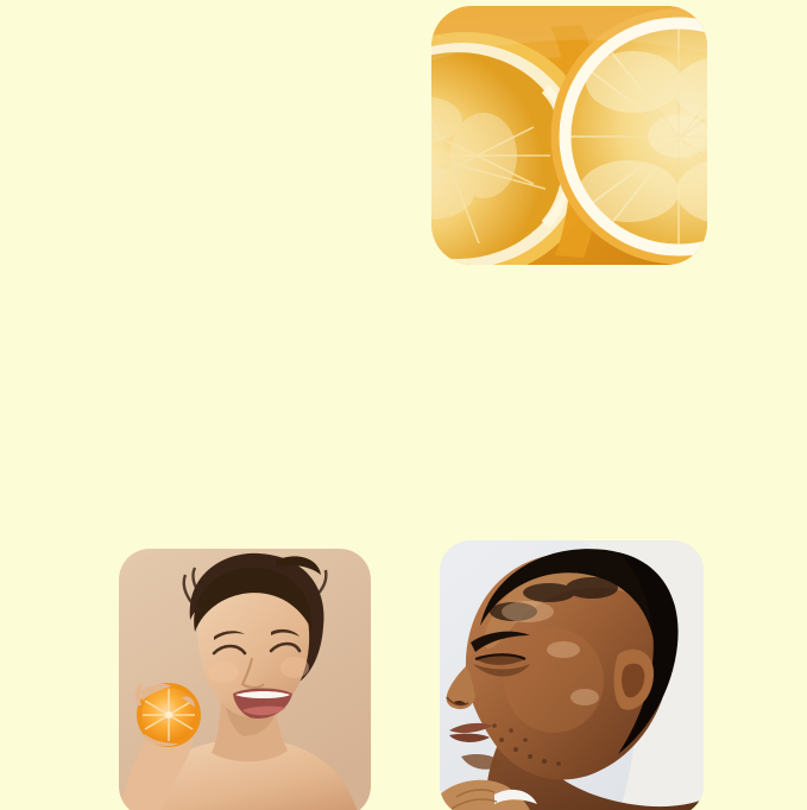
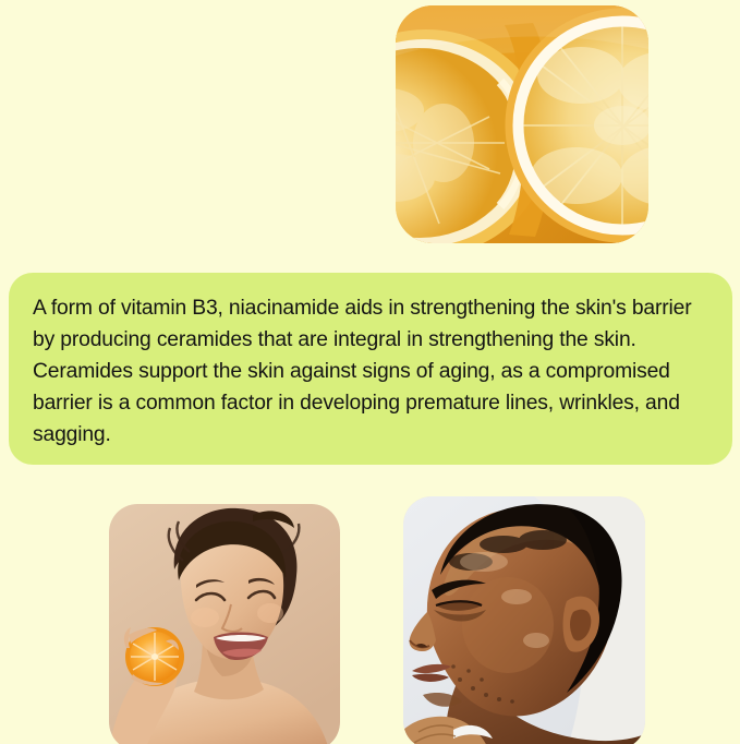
+ A form of vitamin B3, niacinamide aids in strengthening the skin's barrier by producing ceramides that are integral in strengthening the skin. Ceramides support the skin against signs of aging, as a compromised barrier is a common factor in developing premature lines, wrinkles, and sagging.
